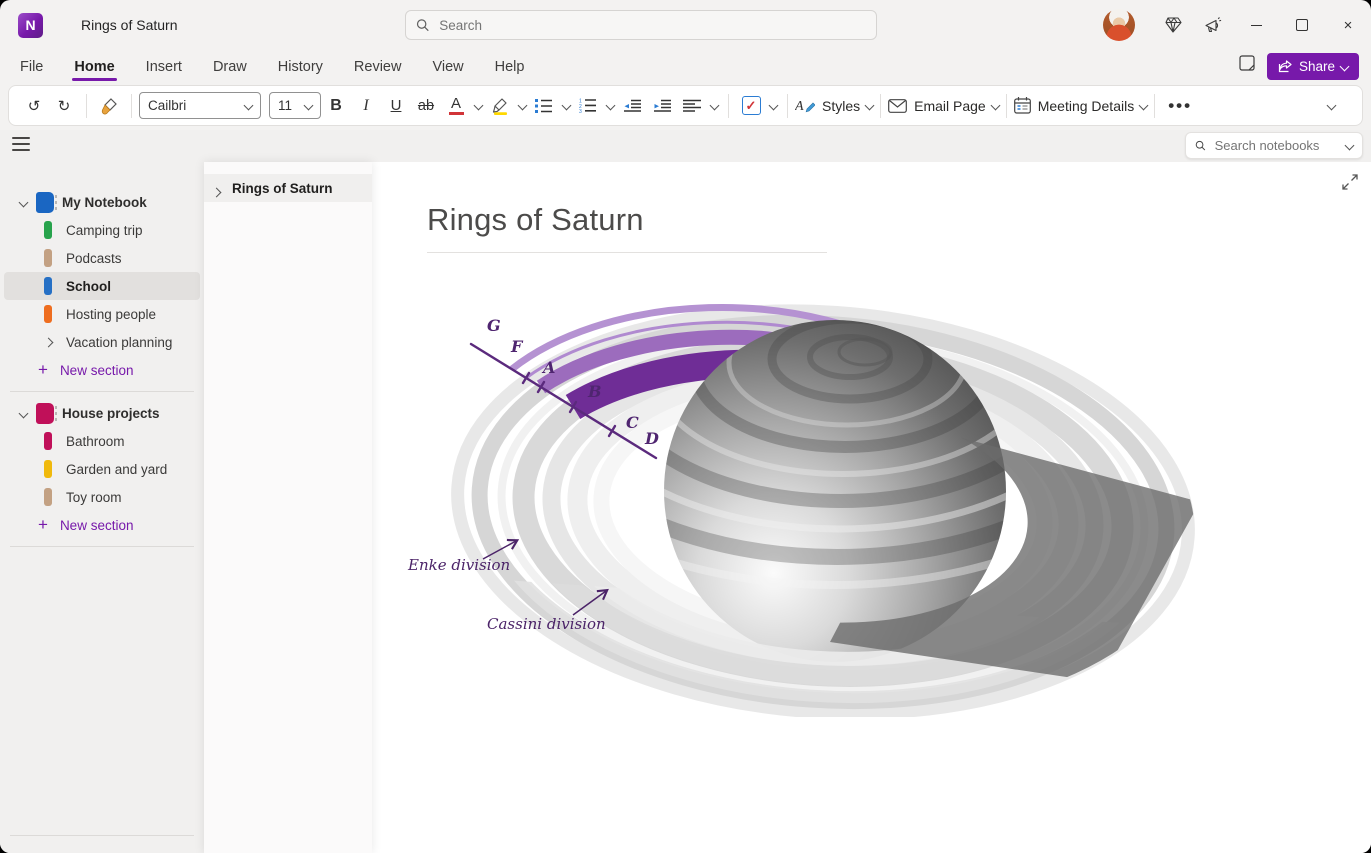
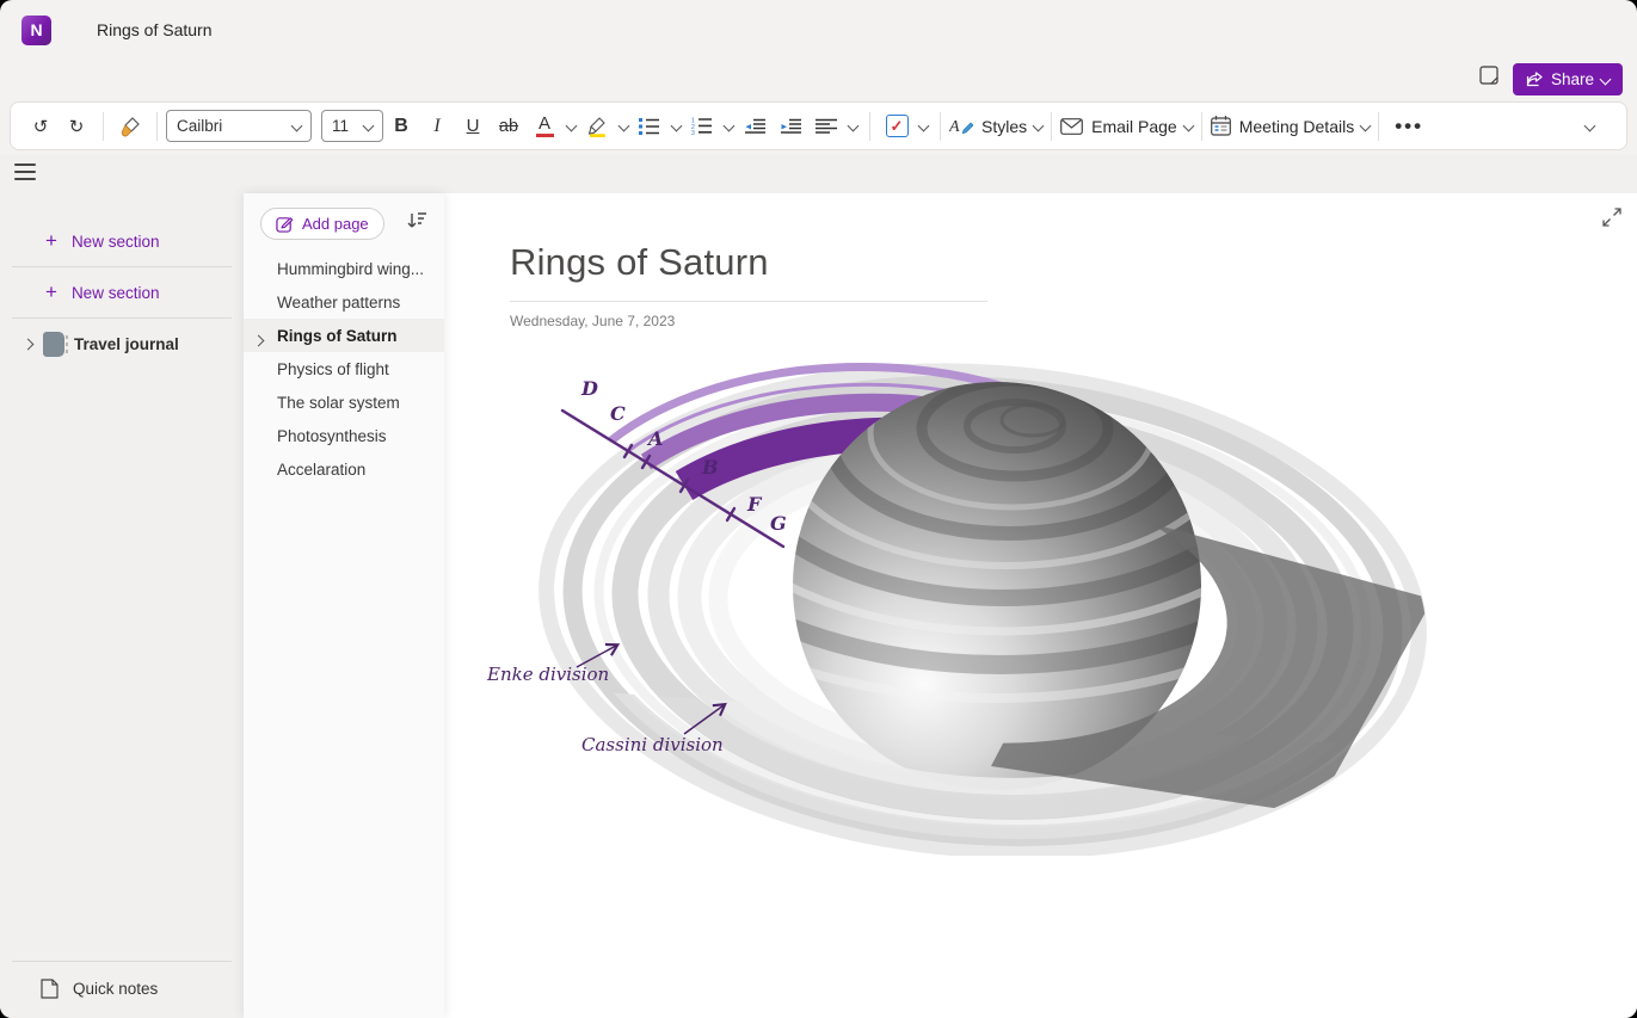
  N
  Rings of Saturn
- Search
- ×
- File
- Home
- Insert
- Draw
- History
- Review
- View
- Help
  Share
  ↺
  ↻
  Cailbri
  11
  B
  I
  U
  ab
  A
  ✓
  A
  Styles
  Email Page
  Meeting Details
  •••
- Search notebooks
- My Notebook
- Camping trip
- Podcasts
- School
- Hosting people
- Vacation planning
  +
  New section
- House projects
- Bathroom
- Garden and yard
- Toy room
  +
  New section
+ Travel journal
+ Quick notes
+ Add page
+ Hummingbird wing...
+ Weather patterns
  Rings of Saturn
+ Physics of flight
+ The solar system
+ Photosynthesis
+ Accelaration
  Rings of Saturn
+ Wednesday, June 7, 2023
- G
+ D
- F
+ C
  A
  B
- C
+ F
- D
+ G
  Enke division
  Cassini division
